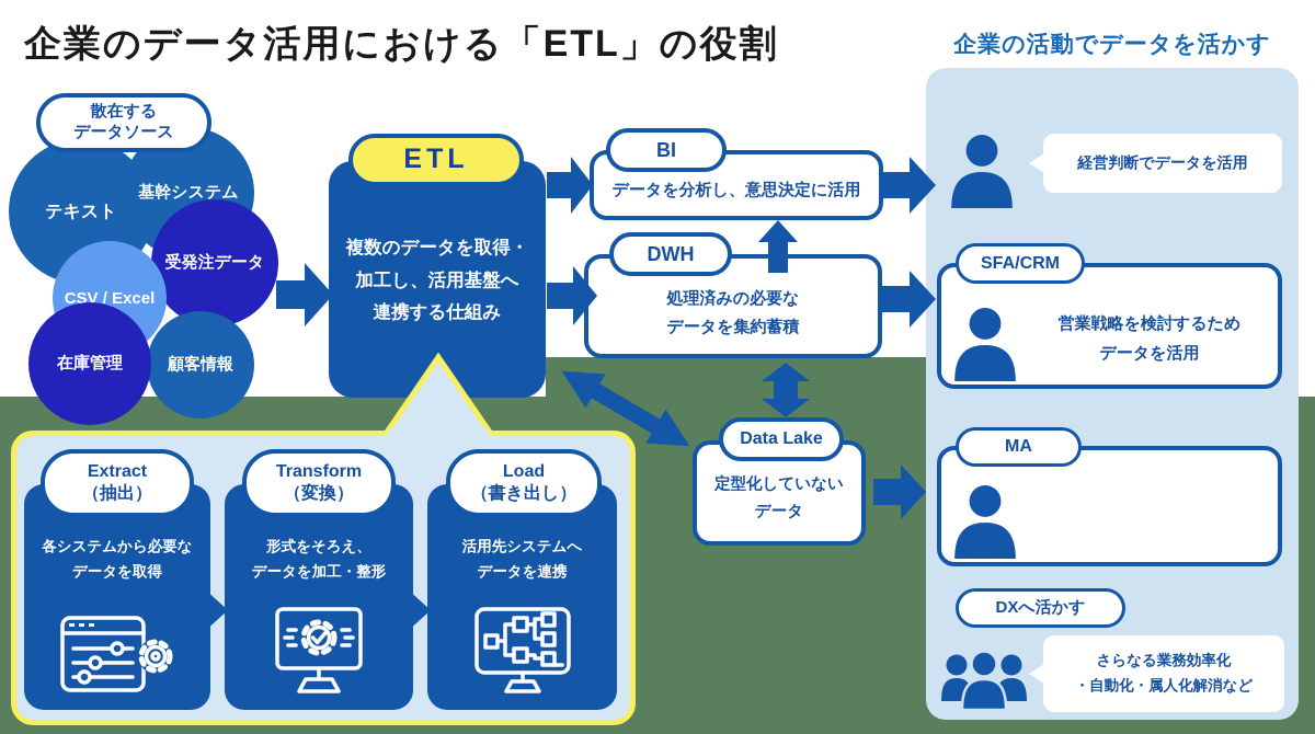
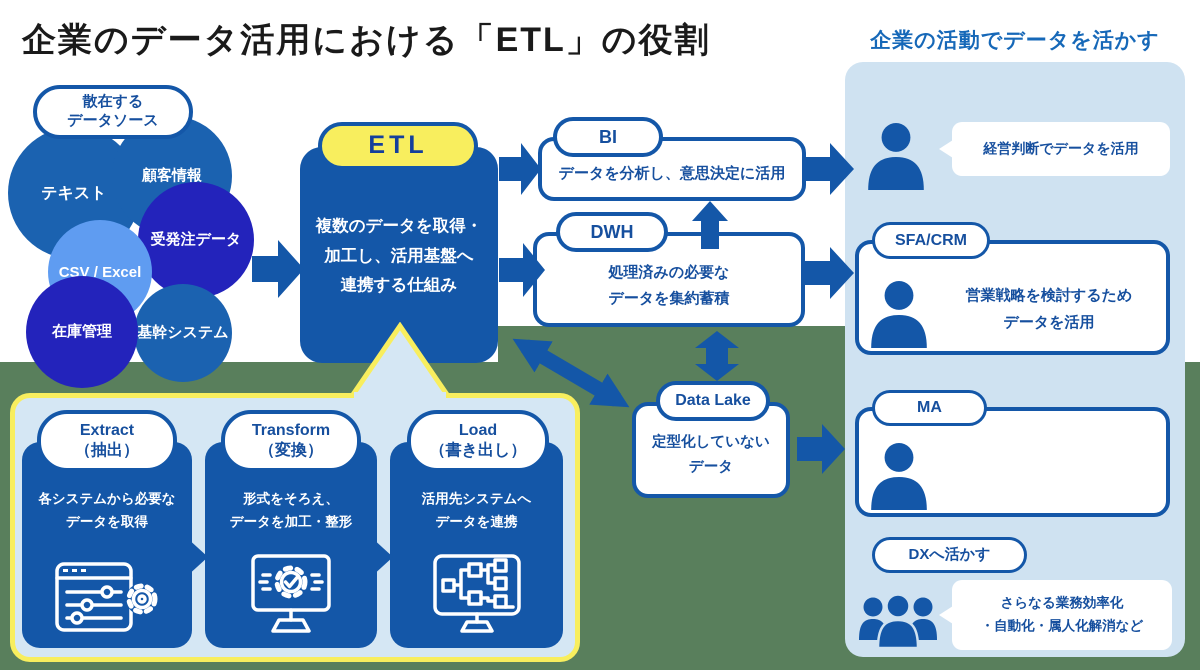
  企業のデータ活用における「ETL」の役割
  散在する
  データソース
  テキスト
- 基幹システム
+ 顧客情報
  受発注データ
  CSV / Excel
- 顧客情報
+ 基幹システム
  在庫管理
  ETL
  複数のデータを取得・
  加工し、活用基盤へ
  連携する仕組み
  各システムから必要な
  データを取得
  Extract
  （抽出）
  形式をそろえ、
  データを加工・整形
  Transform
  （変換）
  活用先システムへ
  データを連携
  Load
  （書き出し）
  BI
  データを分析し、意思決定に活用
  DWH
  処理済みの必要な
  データを集約蓄積
  Data Lake
  定型化していない
  データ
  企業の活動でデータを活かす
  経営判断でデータを活用
  SFA/CRM
  営業戦略を検討するため
  データを活用
  MA
  DXへ活かす
  さらなる業務効率化
  ・自動化・属人化解消など
